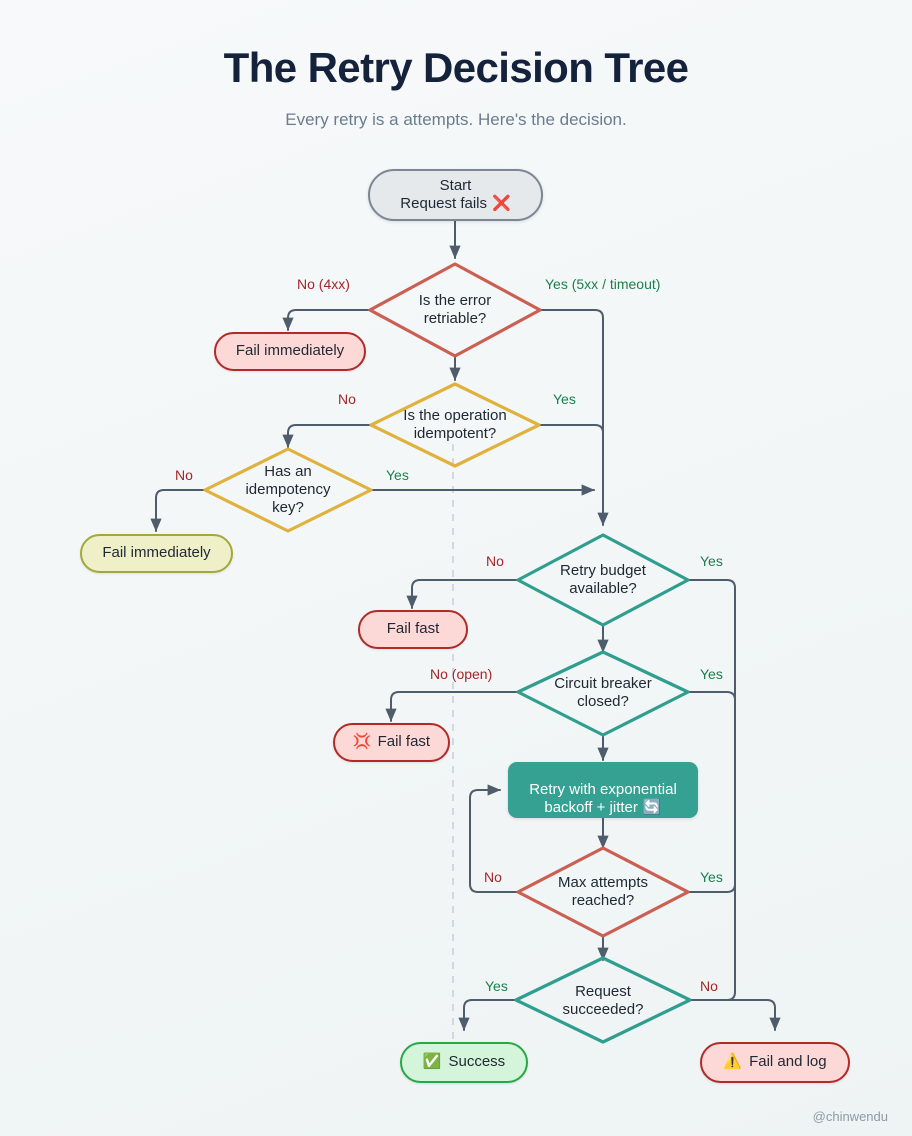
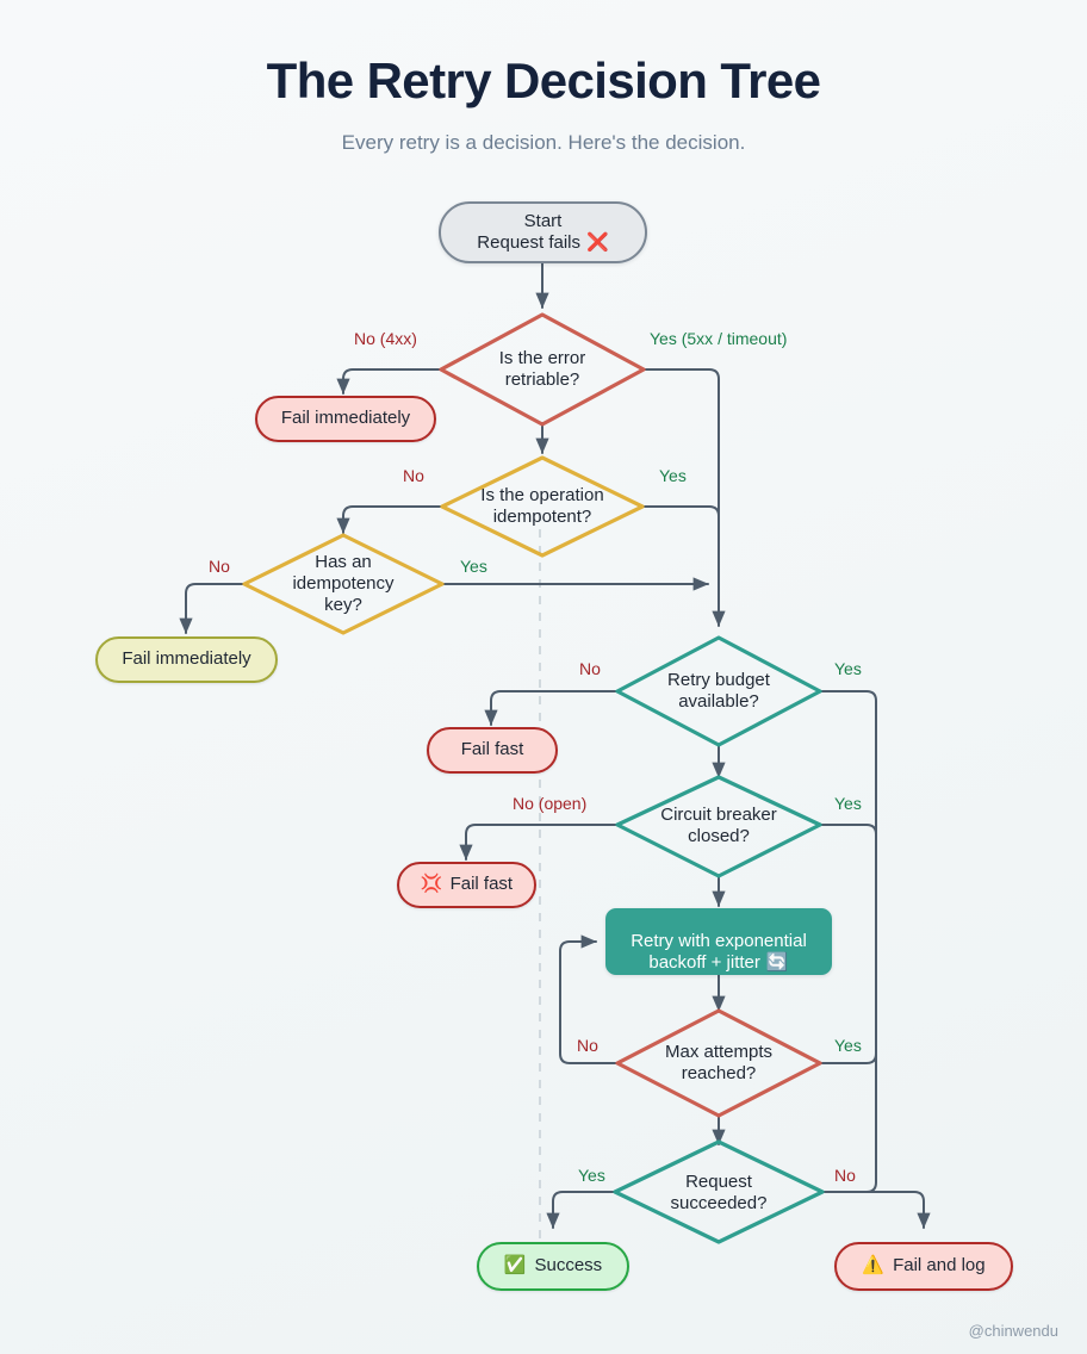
  The Retry Decision Tree
- Every retry is a attempts. Here's the decision.
+ Every retry is a decision. Here's the decision.
  Start
  Request fails
  ❌
  Fail immediately
  Fail immediately
  Fail fast
  💢
  Fail fast
  Retry with exponential
  backoff + jitter 🔄
  ✅
  Success
  ⚠️
  Fail and log
  Is the error
  retriable?
  Is the operation
  idempotent?
  Has an
  idempotency
  key?
  Retry budget
  available?
  Circuit breaker
  closed?
  Max attempts
  reached?
  Request
  succeeded?
  No (4xx)
  Yes (5xx / timeout)
  No
  Yes
  No
  Yes
  No
  Yes
  No (open)
  Yes
  No
  Yes
  Yes
  No
  @chinwendu
